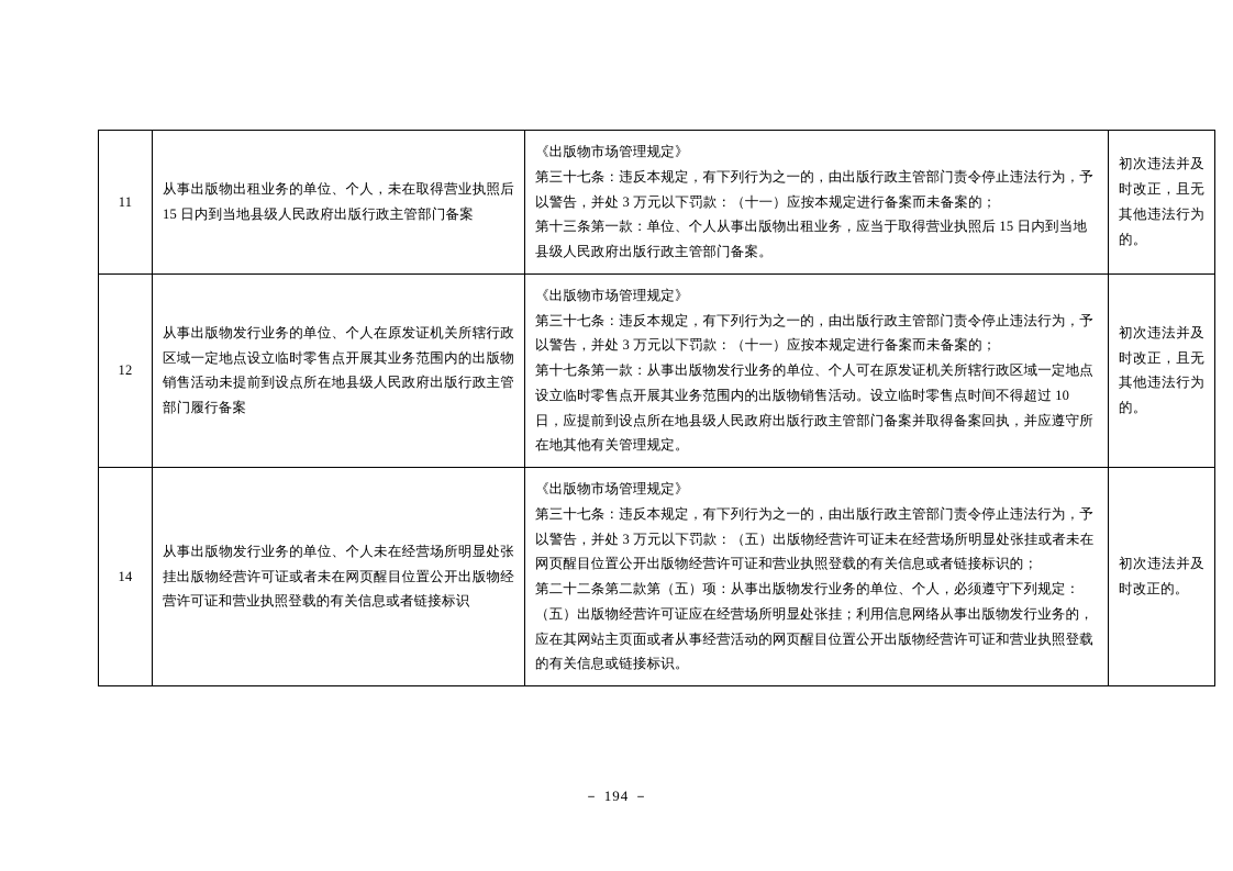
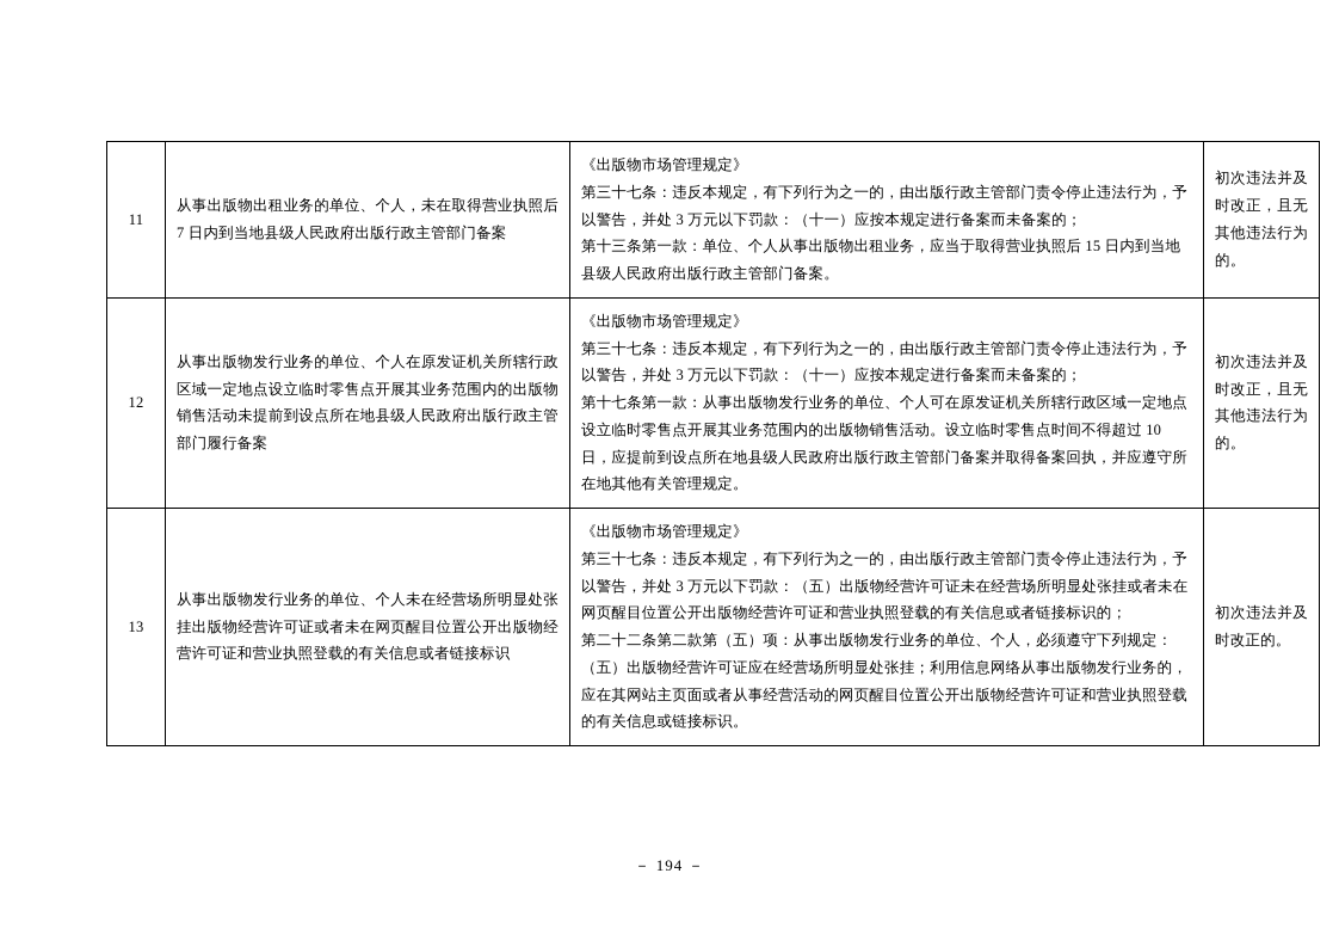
- 11	从事出版物出租业务的单位、个人，未在取得营业执照后 15 日内到当地县级人民政府出版行政主管部门备案	《出版物市场管理规定》 第三十七条：违反本规定，有下列行为之一的，由出版行政主管部门责令停止违法行为，予以警告，并处 3 万元以下罚款：（十一）应按本规定进行备案而未备案的； 第十三条第一款：单位、个人从事出版物出租业务，应当于取得营业执照后 15 日内到当地县级人民政府出版行政主管部门备案。	初次违法并及时改正，且无其他违法行为的。
+ 11	从事出版物出租业务的单位、个人，未在取得营业执照后 7 日内到当地县级人民政府出版行政主管部门备案	《出版物市场管理规定》 第三十七条：违反本规定，有下列行为之一的，由出版行政主管部门责令停止违法行为，予以警告，并处 3 万元以下罚款：（十一）应按本规定进行备案而未备案的； 第十三条第一款：单位、个人从事出版物出租业务，应当于取得营业执照后 15 日内到当地县级人民政府出版行政主管部门备案。	初次违法并及时改正，且无其他违法行为的。
  12	从事出版物发行业务的单位、个人在原发证机关所辖行政区域一定地点设立临时零售点开展其业务范围内的出版物销售活动未提前到设点所在地县级人民政府出版行政主管部门履行备案	《出版物市场管理规定》 第三十七条：违反本规定，有下列行为之一的，由出版行政主管部门责令停止违法行为，予以警告，并处 3 万元以下罚款：（十一）应按本规定进行备案而未备案的； 第十七条第一款：从事出版物发行业务的单位、个人可在原发证机关所辖行政区域一定地点设立临时零售点开展其业务范围内的出版物销售活动。设立临时零售点时间不得超过 10 日，应提前到设点所在地县级人民政府出版行政主管部门备案并取得备案回执，并应遵守所在地其他有关管理规定。	初次违法并及时改正，且无其他违法行为的。
- 14	从事出版物发行业务的单位、个人未在经营场所明显处张挂出版物经营许可证或者未在网页醒目位置公开出版物经营许可证和营业执照登载的有关信息或者链接标识	《出版物市场管理规定》 第三十七条：违反本规定，有下列行为之一的，由出版行政主管部门责令停止违法行为，予以警告，并处 3 万元以下罚款：（五）出版物经营许可证未在经营场所明显处张挂或者未在网页醒目位置公开出版物经营许可证和营业执照登载的有关信息或者链接标识的； 第二十二条第二款第（五）项：从事出版物发行业务的单位、个人，必须遵守下列规定：（五）出版物经营许可证应在经营场所明显处张挂；利用信息网络从事出版物发行业务的，应在其网站主页面或者从事经营活动的网页醒目位置公开出版物经营许可证和营业执照登载的有关信息或链接标识。	初次违法并及时改正的。
+ 13	从事出版物发行业务的单位、个人未在经营场所明显处张挂出版物经营许可证或者未在网页醒目位置公开出版物经营许可证和营业执照登载的有关信息或者链接标识	《出版物市场管理规定》 第三十七条：违反本规定，有下列行为之一的，由出版行政主管部门责令停止违法行为，予以警告，并处 3 万元以下罚款：（五）出版物经营许可证未在经营场所明显处张挂或者未在网页醒目位置公开出版物经营许可证和营业执照登载的有关信息或者链接标识的； 第二十二条第二款第（五）项：从事出版物发行业务的单位、个人，必须遵守下列规定：（五）出版物经营许可证应在经营场所明显处张挂；利用信息网络从事出版物发行业务的，应在其网站主页面或者从事经营活动的网页醒目位置公开出版物经营许可证和营业执照登载的有关信息或链接标识。	初次违法并及时改正的。
  － 194 －
